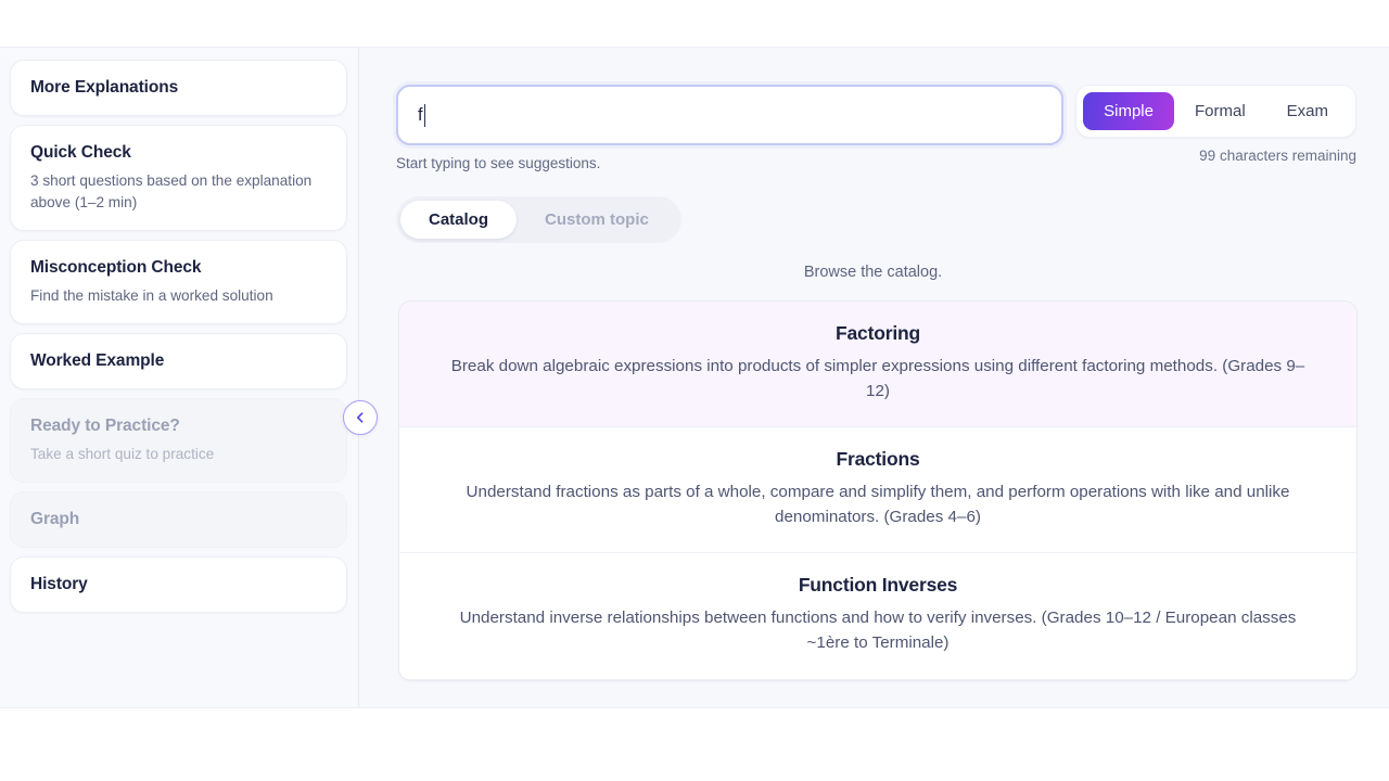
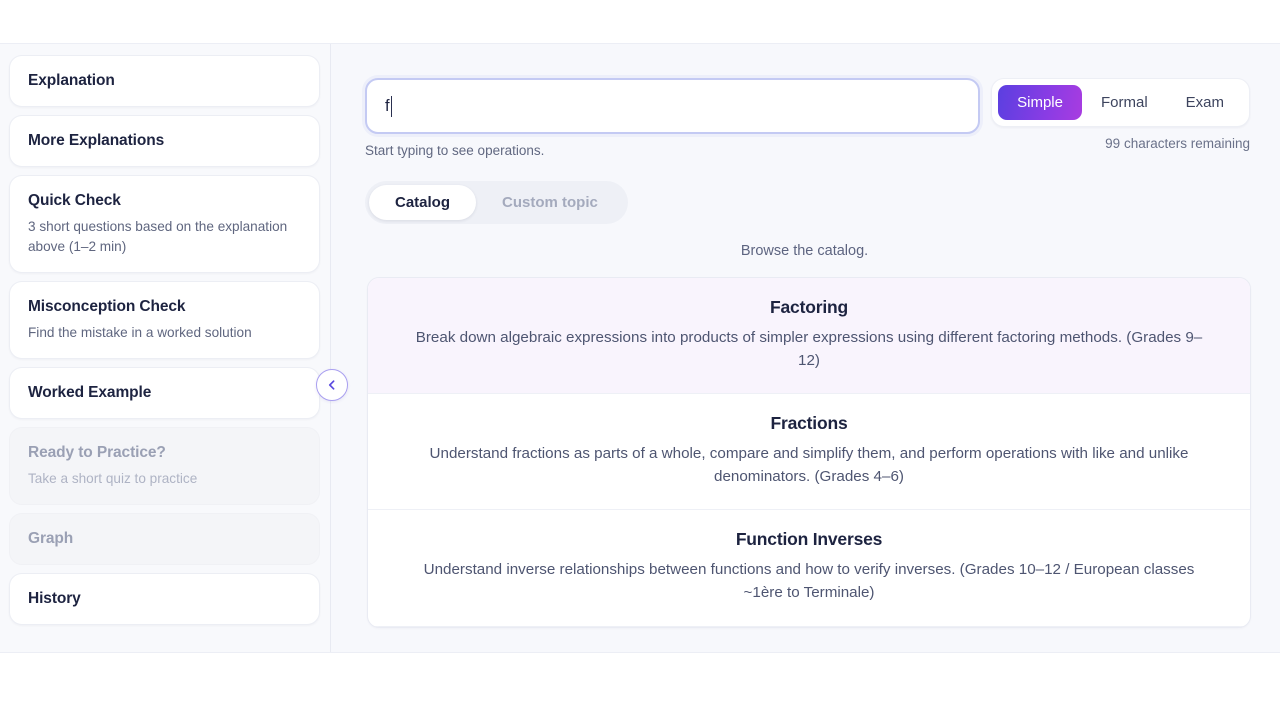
+ Explanation
  More Explanations
  Quick Check
  3 short questions based on the explanation above (1–2 min)
  Misconception Check
  Find the mistake in a worked solution
  Worked Example
  Ready to Practice?
  Take a short quiz to practice
  Graph
  History
  f
- Start typing to see suggestions.
+ Start typing to see operations.
  Simple
  Formal
  Exam
  99 characters remaining
  Catalog
  Custom topic
  Browse the catalog.
  Factoring
  Break down algebraic expressions into products of simpler expressions using different factoring methods. (Grades 9–12)
  Fractions
  Understand fractions as parts of a whole, compare and simplify them, and perform operations with like and unlike denominators. (Grades 4–6)
  Function Inverses
  Understand inverse relationships between functions and how to verify inverses. (Grades 10–12 / European classes ~1ère to Terminale)
